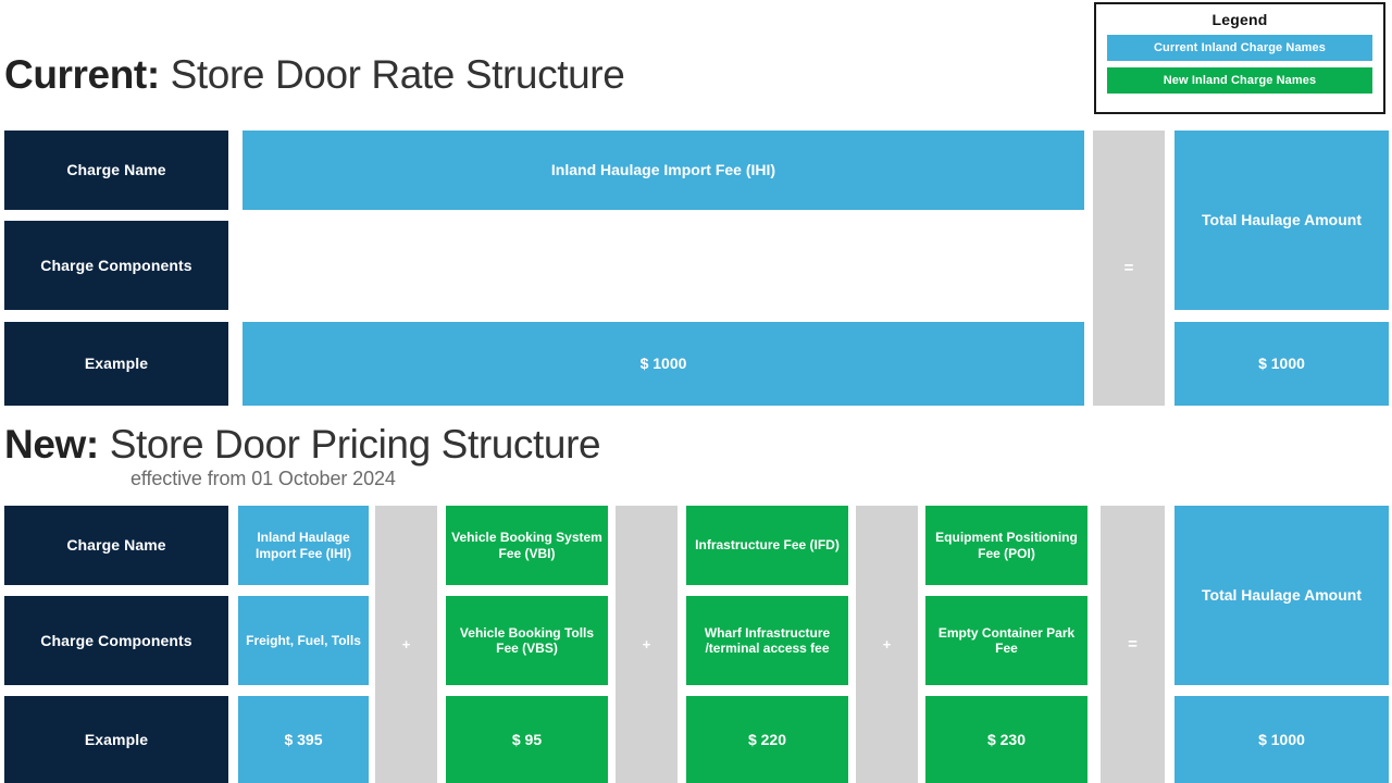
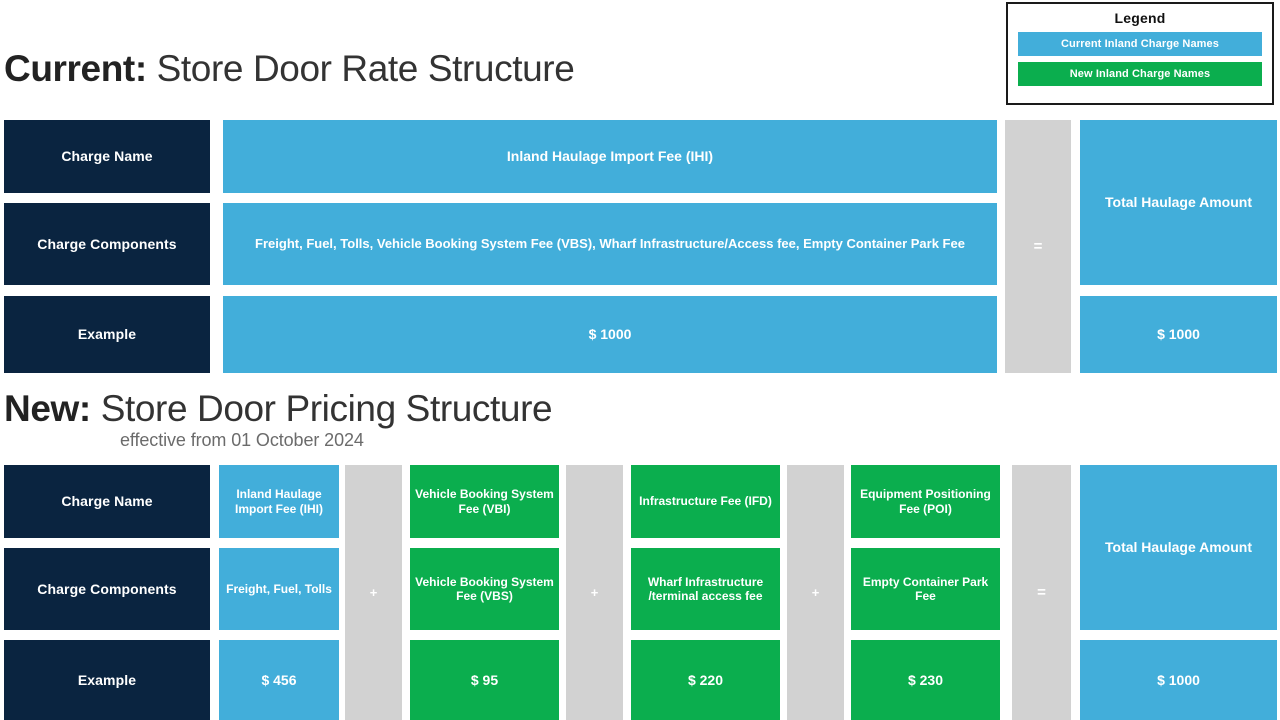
  Legend
  Current Inland Charge Names
  New Inland Charge Names
  Current: Store Door Rate Structure
  Charge Name
  Charge Components
  Example
  Inland Haulage Import Fee (IHI)
+ Freight, Fuel, Tolls, Vehicle Booking System Fee (VBS), Wharf Infrastructure/Access fee, Empty Container Park Fee
  $ 1000
  =
  Total Haulage Amount
  $ 1000
  New: Store Door Pricing Structure
  effective from 01 October 2024
  Charge Name
  Charge Components
  Example
  Inland Haulage Import Fee (IHI)
  Freight, Fuel, Tolls
- $ 395
+ $ 456
  +
  Vehicle Booking System Fee (VBI)
- Vehicle Booking Tolls Fee (VBS)
+ Vehicle Booking System Fee (VBS)
  $ 95
  +
  Infrastructure Fee (IFD)
  Wharf Infrastructure /terminal access fee
  $ 220
  +
  Equipment Positioning Fee (POI)
  Empty Container Park Fee
  $ 230
  =
  Total Haulage Amount
  $ 1000
